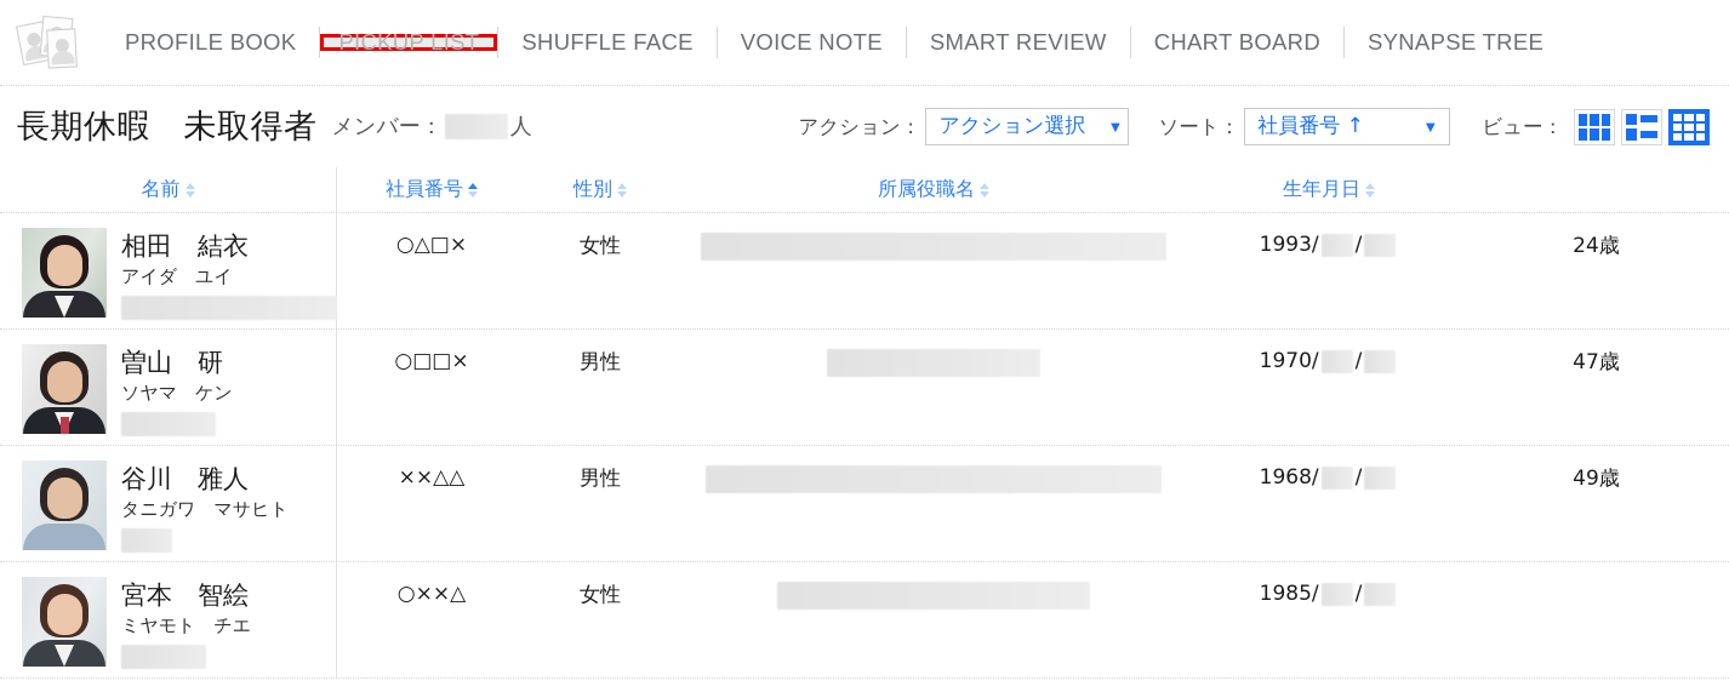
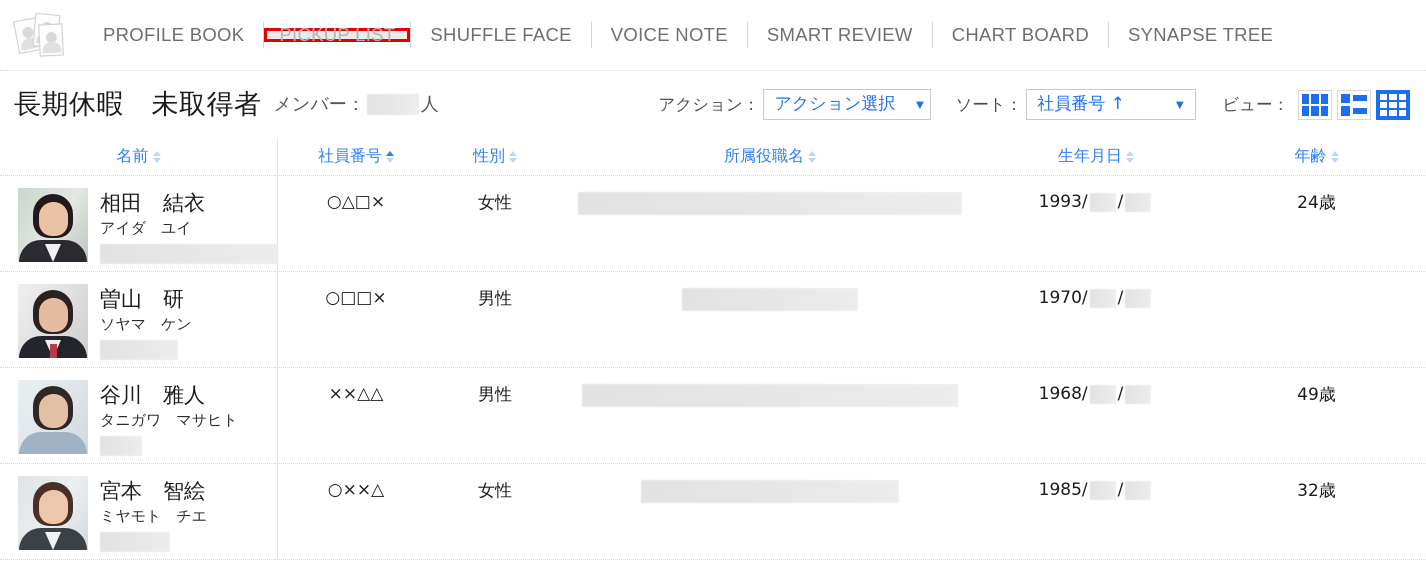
  PROFILE BOOK
  PICKUP LIST
  SHUFFLE FACE
  VOICE NOTE
  SMART REVIEW
  CHART BOARD
  SYNAPSE TREE
  長期休暇 未取得者
  メンバー： 人
  アクション：
  アクション選択
  ▼
  ソート：
  社員番号 ↑
  ▼
  ビュー：
  名前
  社員番号
  性別
  所属役職名
  生年月日
+ 年齢
  相田 結衣
  アイダ ユイ
  ○△□×
  女性
  1993/
  /
  24歳
  曽山 研
  ソヤマ ケン
  ○□□×
  男性
  1970/
  /
- 47歳
  谷川 雅人
  タニガワ マサヒト
  ××△△
  男性
  1968/
  /
  49歳
  宮本 智絵
  ミヤモト チエ
  ○××△
  女性
  1985/
  /
+ 32歳
